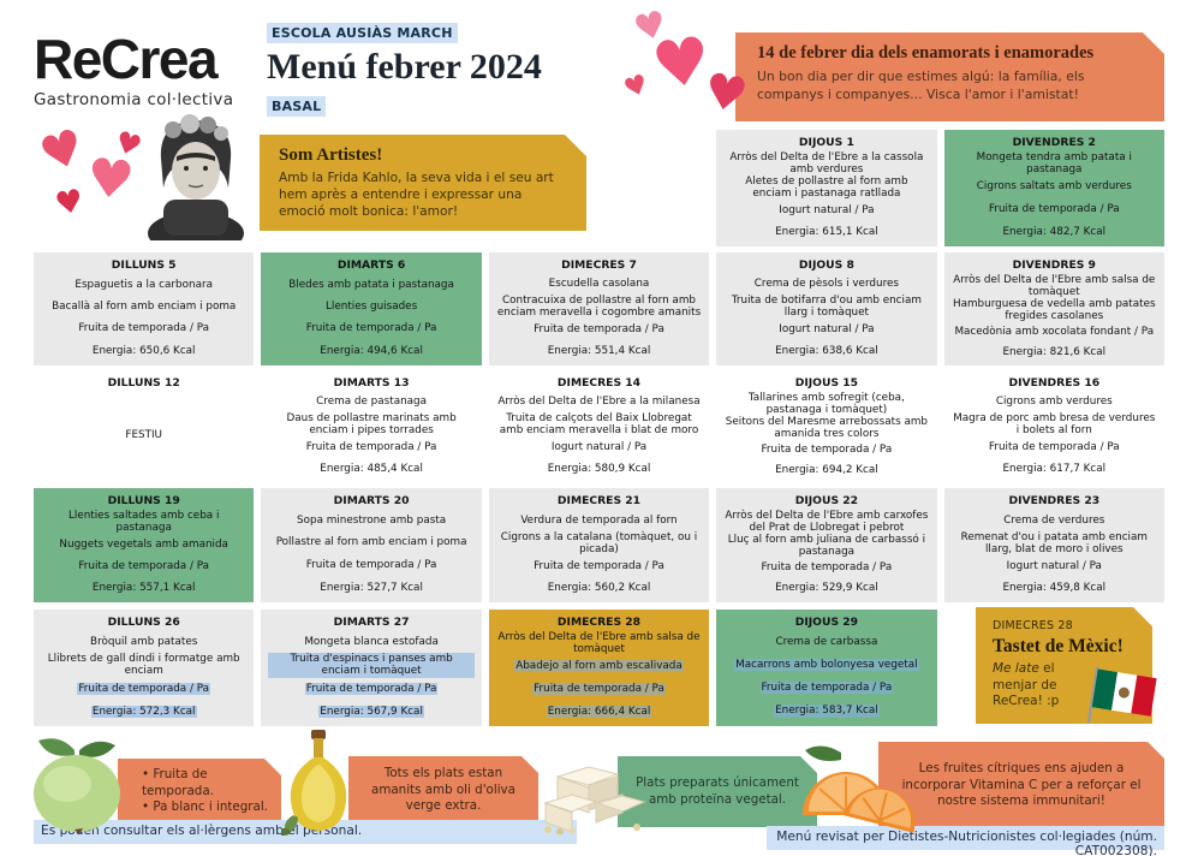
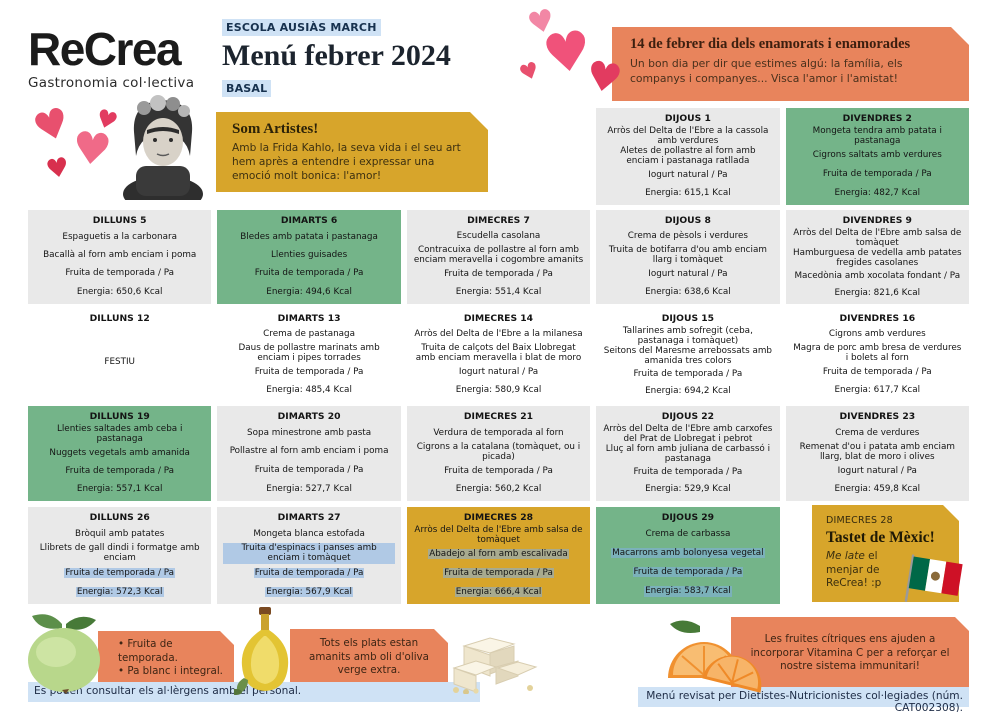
  ReCrea
  Gastronomia col·lectiva
  ESCOLA AUSIÀS MARCH
  Menú febrer 2024
  BASAL
  14 de febrer dia dels enamorats i enamorades
  Un bon dia per dir que estimes algú: la família, els companys i companyes... Visca l'amor i l'amistat!
  Som Artistes!
  Amb la Frida Kahlo, la seva vida i el seu art hem après a entendre i expressar una emoció molt bonica: l'amor!
  DIJOUS 1
  Arròs del Delta de l'Ebre a la cassola amb verdures
  Aletes de pollastre al forn amb enciam i pastanaga ratllada
  Iogurt natural / Pa
  Energia: 615,1 Kcal
  DIVENDRES 2
  Mongeta tendra amb patata i pastanaga
  Cigrons saltats amb verdures
  Fruita de temporada / Pa
  Energia: 482,7 Kcal
  DILLUNS 5
  Espaguetis a la carbonara
  Bacallà al forn amb enciam i poma
  Fruita de temporada / Pa
  Energia: 650,6 Kcal
  DIMARTS 6
  Bledes amb patata i pastanaga
  Llenties guisades
  Fruita de temporada / Pa
  Energia: 494,6 Kcal
  DIMECRES 7
  Escudella casolana
  Contracuixa de pollastre al forn amb enciam meravella i cogombre amanits
  Fruita de temporada / Pa
  Energia: 551,4 Kcal
  DIJOUS 8
  Crema de pèsols i verdures
  Truita de botifarra d'ou amb enciam llarg i tomàquet
  Iogurt natural / Pa
  Energia: 638,6 Kcal
  DIVENDRES 9
  Arròs del Delta de l'Ebre amb salsa de tomàquet
  Hamburguesa de vedella amb patates fregides casolanes
  Macedònia amb xocolata fondant / Pa
  Energia: 821,6 Kcal
  DILLUNS 12
  FESTIU
  DIMARTS 13
  Crema de pastanaga
  Daus de pollastre marinats amb enciam i pipes torrades
  Fruita de temporada / Pa
  Energia: 485,4 Kcal
  DIMECRES 14
  Arròs del Delta de l'Ebre a la milanesa
  Truita de calçots del Baix Llobregat amb enciam meravella i blat de moro
  Iogurt natural / Pa
  Energia: 580,9 Kcal
  DIJOUS 15
  Tallarines amb sofregit (ceba, pastanaga i tomàquet)
  Seitons del Maresme arrebossats amb amanida tres colors
  Fruita de temporada / Pa
  Energia: 694,2 Kcal
  DIVENDRES 16
  Cigrons amb verdures
  Magra de porc amb bresa de verdures i bolets al forn
  Fruita de temporada / Pa
  Energia: 617,7 Kcal
  DILLUNS 19
  Llenties saltades amb ceba i pastanaga
  Nuggets vegetals amb amanida
  Fruita de temporada / Pa
  Energia: 557,1 Kcal
  DIMARTS 20
  Sopa minestrone amb pasta
  Pollastre al forn amb enciam i poma
  Fruita de temporada / Pa
  Energia: 527,7 Kcal
  DIMECRES 21
  Verdura de temporada al forn
  Cigrons a la catalana (tomàquet, ou i picada)
  Fruita de temporada / Pa
  Energia: 560,2 Kcal
  DIJOUS 22
  Arròs del Delta de l'Ebre amb carxofes del Prat de Llobregat i pebrot
  Lluç al forn amb juliana de carbassó i pastanaga
  Fruita de temporada / Pa
  Energia: 529,9 Kcal
  DIVENDRES 23
  Crema de verdures
  Remenat d'ou i patata amb enciam llarg, blat de moro i olives
  Iogurt natural / Pa
  Energia: 459,8 Kcal
  DILLUNS 26
  Bròquil amb patates
  Llibrets de gall dindi i formatge amb enciam
  Fruita de temporada / Pa
  Energia: 572,3 Kcal
  DIMARTS 27
  Mongeta blanca estofada
  Truita d'espinacs i panses amb enciam i tomàquet
  Fruita de temporada / Pa
  Energia: 567,9 Kcal
  DIMECRES 28
  Arròs del Delta de l'Ebre amb salsa de tomàquet
  Abadejo al forn amb escalivada
  Fruita de temporada / Pa
  Energia: 666,4 Kcal
  DIJOUS 29
  Crema de carbassa
  Macarrons amb bolonyesa vegetal
  Fruita de temporada / Pa
  Energia: 583,7 Kcal
  DIMECRES 28
  Tastet de Mèxic!
  Me late el menjar de ReCrea! :p
  • Fruita de temporada.
  • Pa blanc i integral.
  Tots els plats estan amanits amb oli d'oliva verge extra.
- Plats preparats únicament amb proteïna vegetal.
  Les fruites cítriques ens ajuden a incorporar Vitamina C per a reforçar el nostre sistema immunitari!
  Es pn consultar els al·lèrgens ambl personal.
  Menú revisat per Dietistes-Nutricionistes col·legiades (núm. CAT002308).
